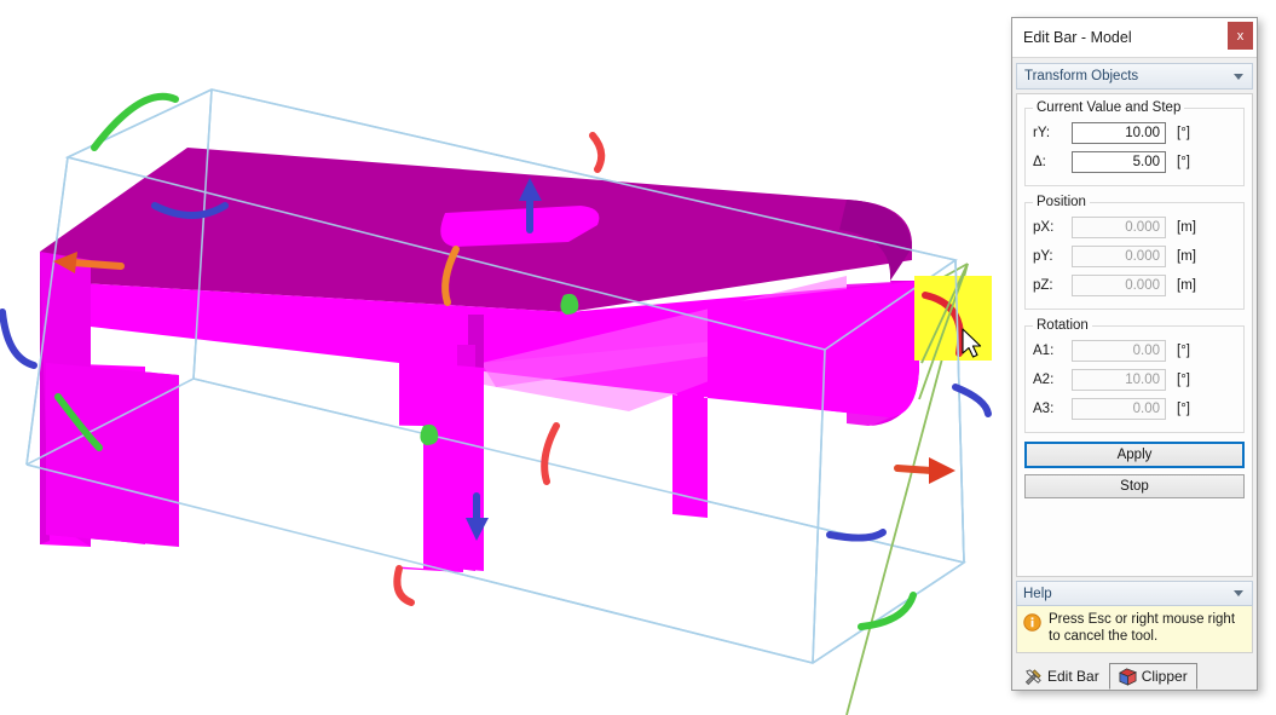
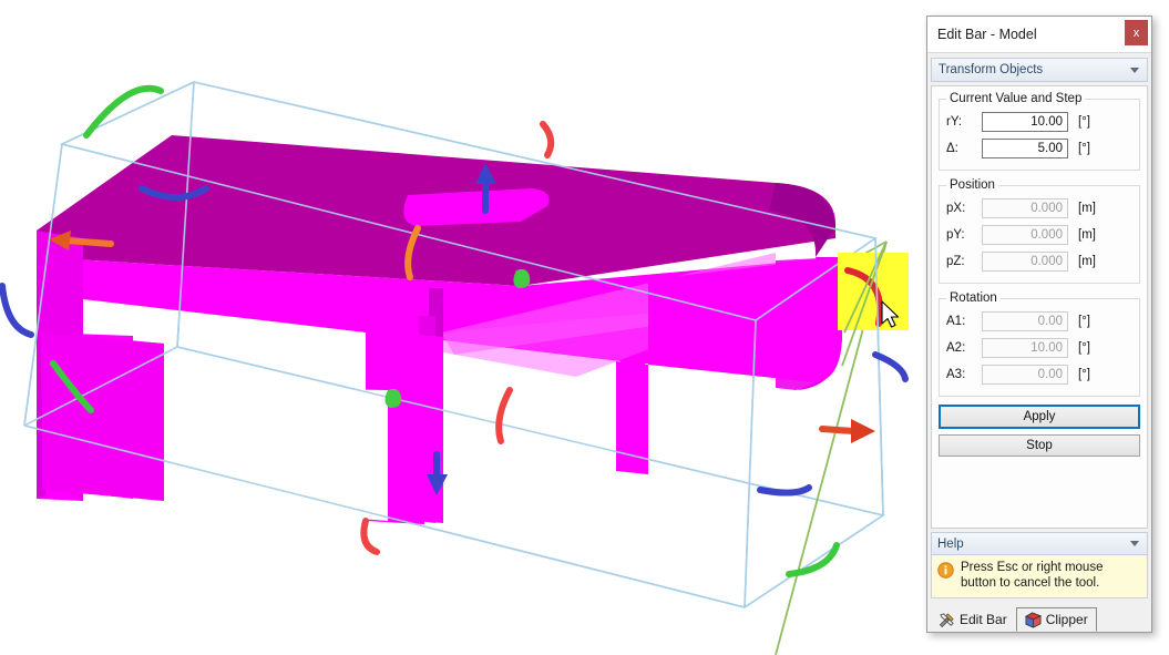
  Edit Bar - Model
  x
  Transform Objects
  Current Value and Step
  rY:
  10.00
  [°]
  Δ:
  5.00
  [°]
  Position
  pX:
  0.000
  [m]
  pY:
  0.000
  [m]
  pZ:
  0.000
  [m]
  Rotation
  A1:
  0.00
  [°]
  A2:
  10.00
  [°]
  A3:
  0.00
  [°]
  Apply
  Stop
  Help
- Press Esc or right mouse right to cancel the tool.
+ Press Esc or right mouse button to cancel the tool.
  Edit Bar
  Clipper
